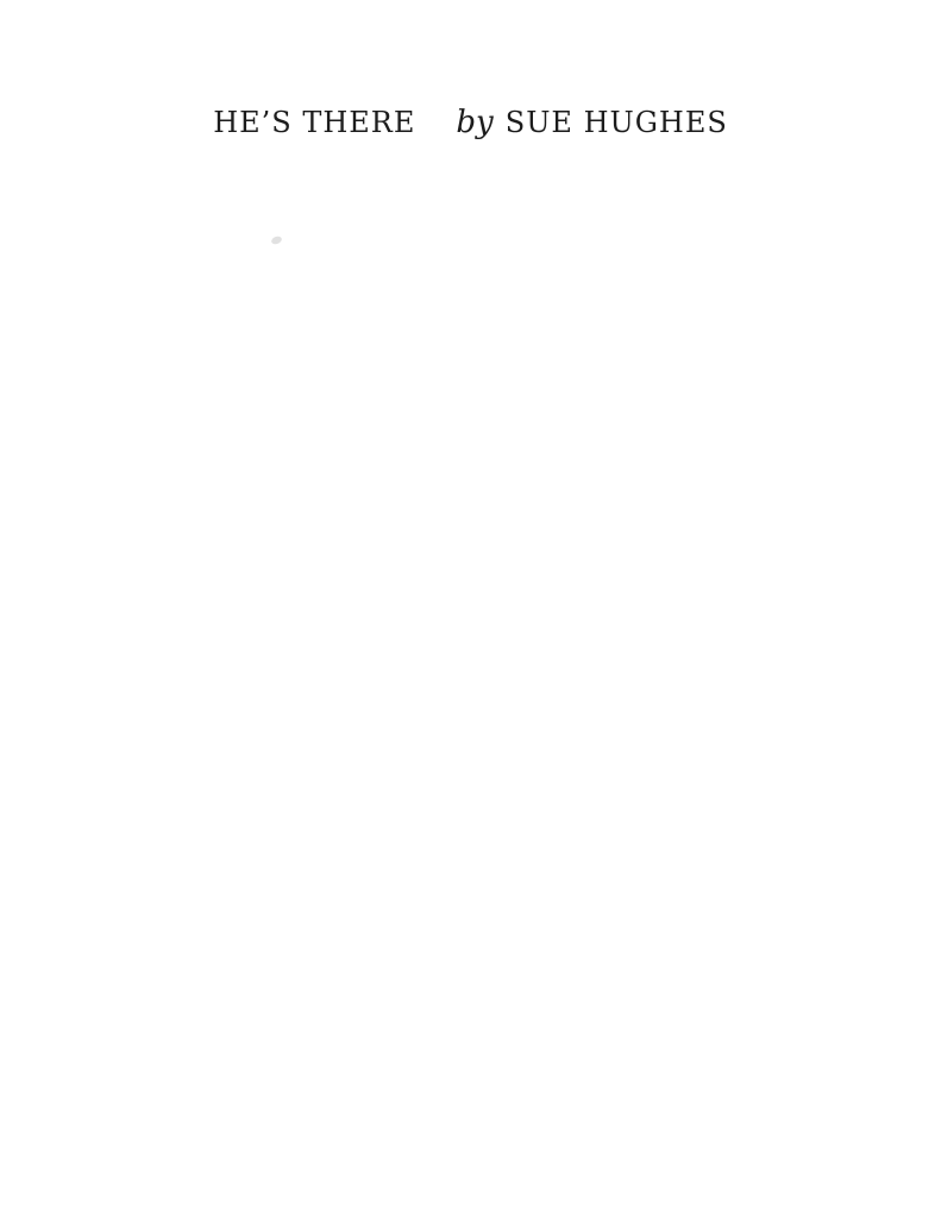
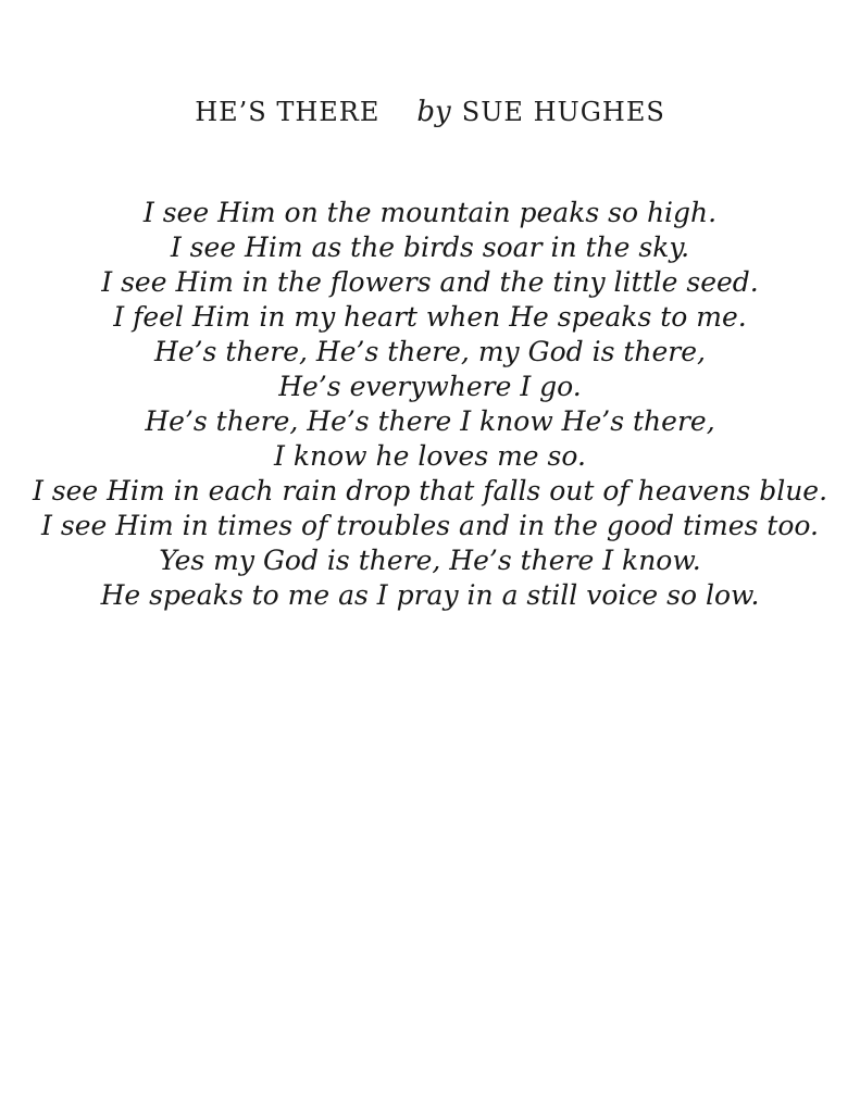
  HE’S THERE by SUE HUGHES
+ I see Him on the mountain peaks so high.
+ I see Him as the birds soar in the sky.
+ I see Him in the flowers and the tiny little seed.
+ I feel Him in my heart when He speaks to me.
+ He’s there, He’s there, my God is there,
+ He’s everywhere I go.
+ He’s there, He’s there I know He’s there,
+ I know he loves me so.
+ I see Him in each rain drop that falls out of heavens blue.
+ I see Him in times of troubles and in the good times too.
+ Yes my God is there, He’s there I know.
+ He speaks to me as I pray in a still voice so low.
